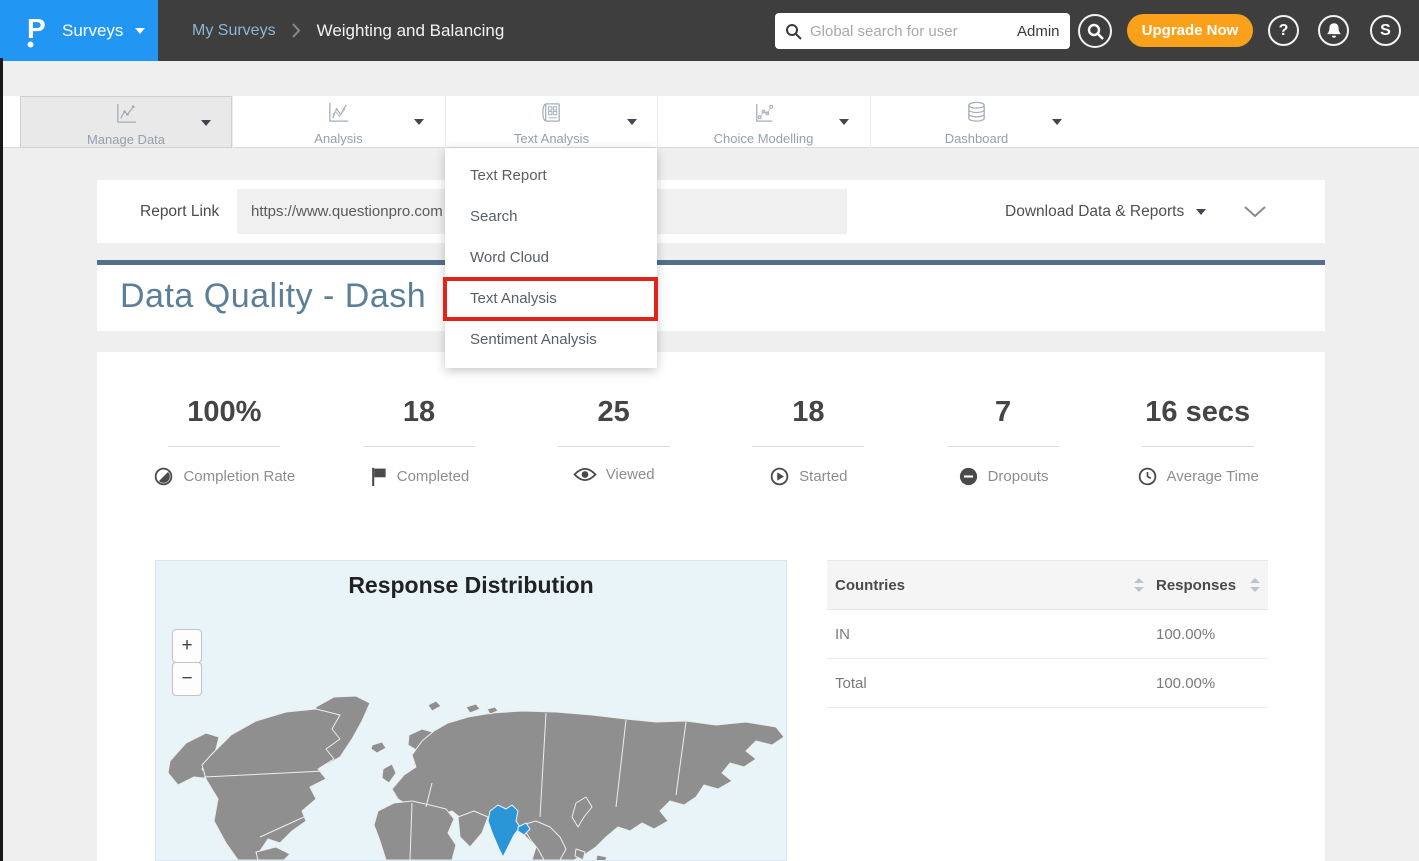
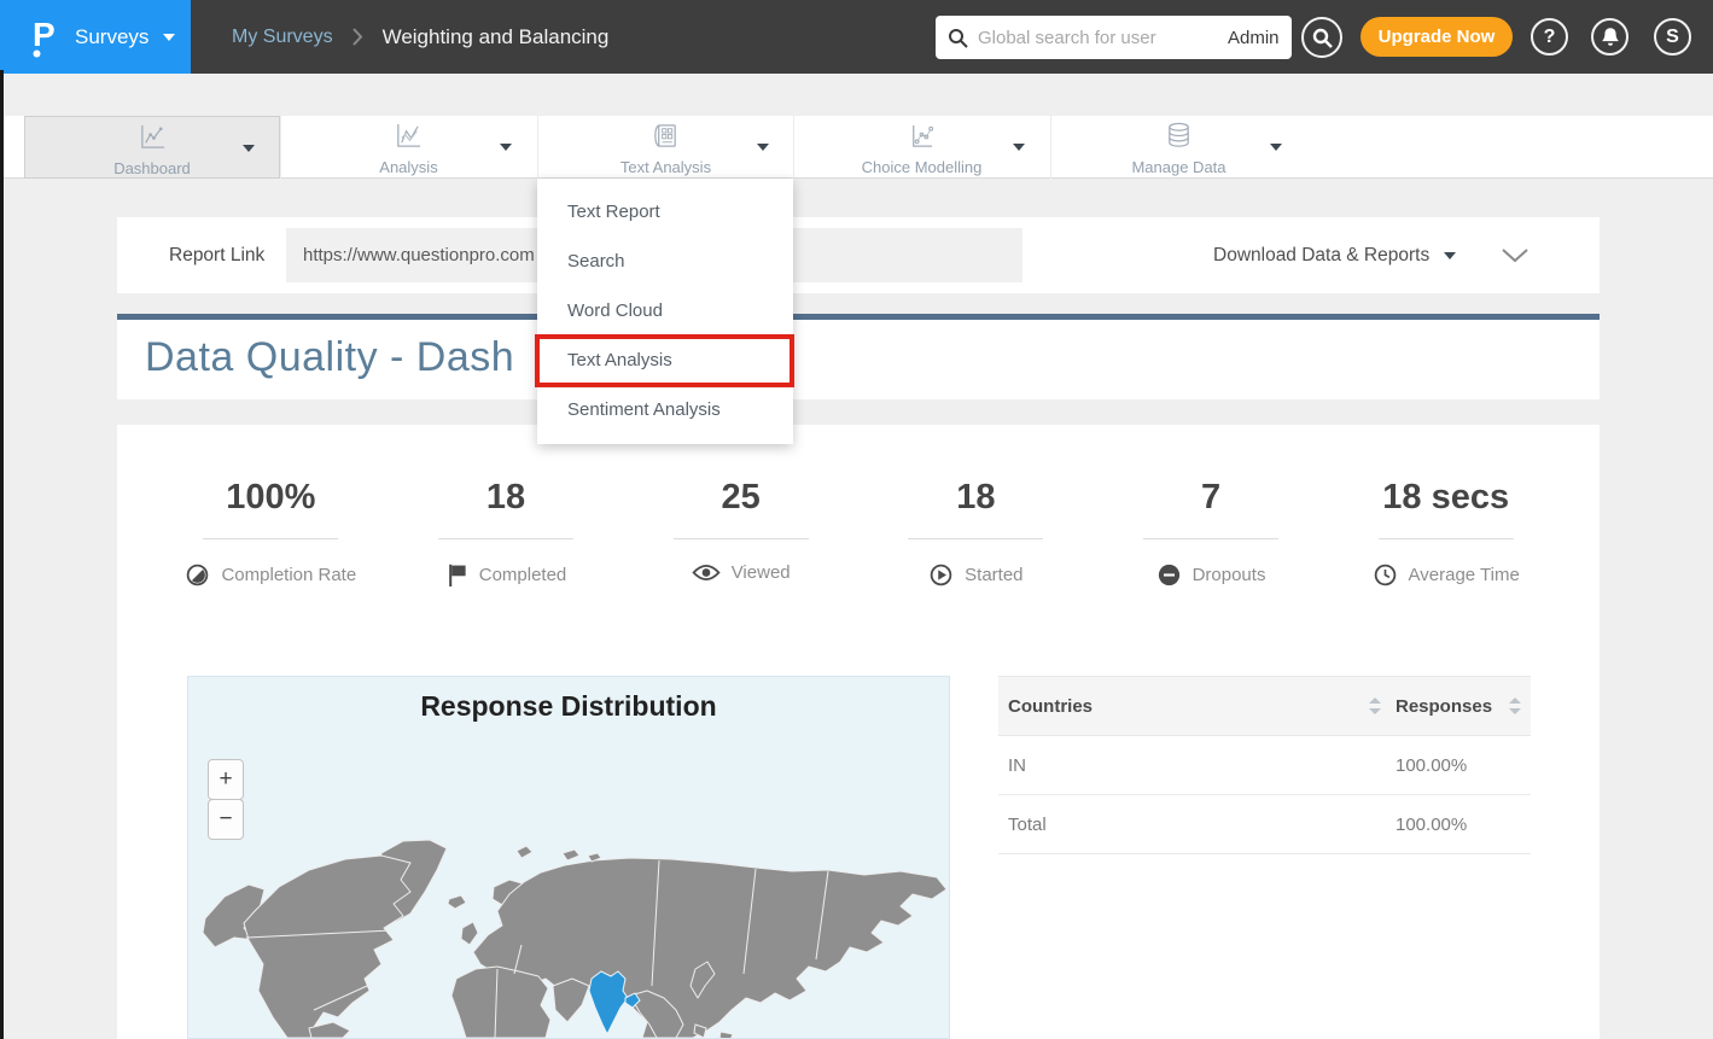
  P
  Surveys
  My Surveys
  Weighting and Balancing
  Global search for user
  Admin
  Upgrade Now
  ?
  S
- Manage Data
+ Dashboard
  Analysis
  Text Analysis
  Choice Modelling
- Dashboard
+ Manage Data
  Report Link
  https://www.questionpro.com
  Download Data & Reports
  Data Quality - Dash
  100%
  Completion Rate
  18
  Completed
  25
  Viewed
  18
  Started
  7
  Dropouts
- 16 secs
+ 18 secs
  Average Time
  Response Distribution
  +
  −
  Countries
  Responses
  IN
  100.00%
  Total
  100.00%
  Text Report
  Search
  Word Cloud
  Text Analysis
  Sentiment Analysis
